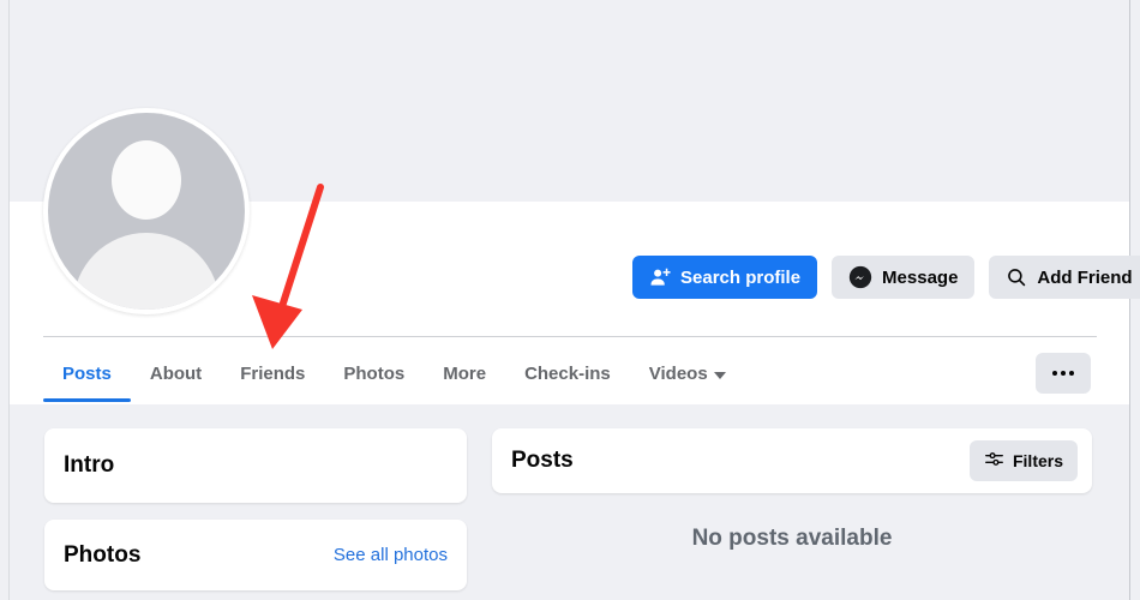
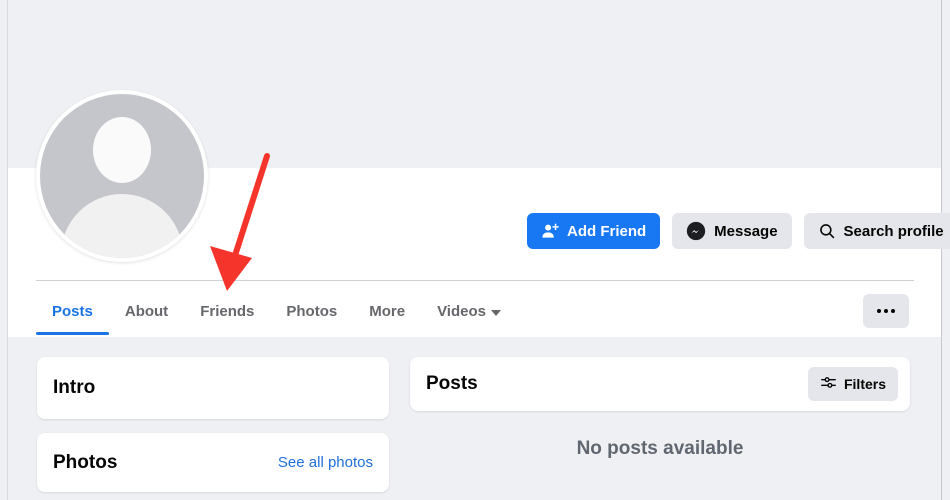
- Search profile
+ Add Friend
  Message
- Add Friend
+ Search profile
  Posts
  About
  Friends
  Photos
  More
- Check-ins
  Videos
  Intro
  Photos
  See all photos
  Posts
  Filters
  No posts available
